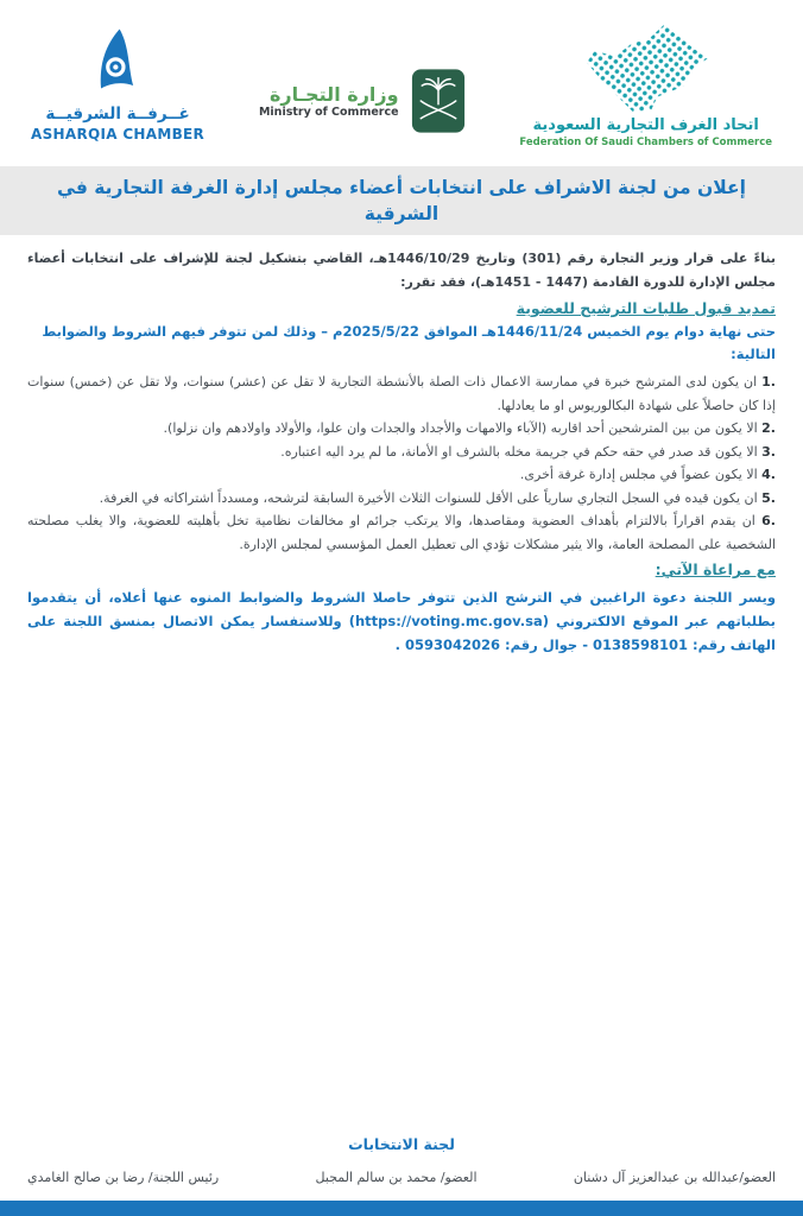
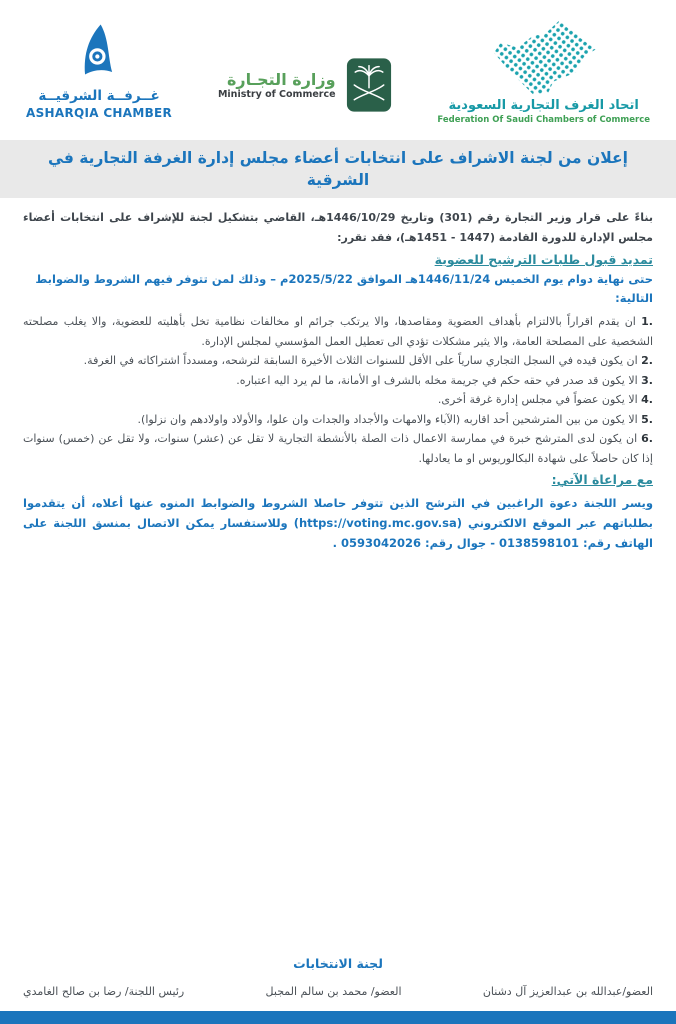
  غــرفــة الشرقيــة
  ASHARQIA CHAMBER
  وزارة التجـارة
  Ministry of Commerce
  اتحاد الغرف التجارية السعودية
  Federation Of Saudi Chambers of Commerce
  إعلان من لجنة الاشراف على انتخابات أعضاء مجلس إدارة الغرفة التجارية في الشرقية
  بناءً على قرار وزير التجارة رقم (301) وتاريخ 1446/10/29هـ، القاضي بتشكيل لجنة للإشراف على انتخابات أعضاء مجلس الإدارة للدورة القادمة (1447 - 1451هـ)، فقد تقرر:
  تمديد قبول طلبات الترشيح للعضوية
  حتى نهاية دوام يوم الخميس 1446/11/24هـ الموافق 2025/5/22م – وذلك لمن تتوفر فيهم الشروط والضوابط التالية:
- 1. ان يكون لدى المترشح خبرة في ممارسة الاعمال ذات الصلة بالأنشطة التجارية لا تقل عن (عشر) سنوات، ولا تقل عن (خمس) سنوات إذا كان حاصلاً على شهادة البكالوريوس او ما يعادلها.
+ 1. ان يقدم اقراراً بالالتزام بأهداف العضوية ومقاصدها، والا يرتكب جرائم او مخالفات نظامية تخل بأهليته للعضوية، والا يغلب مصلحته الشخصية على المصلحة العامة، والا يثير مشكلات تؤدي الى تعطيل العمل المؤسسي لمجلس الإدارة.
- 2. الا يكون من بين المترشحين أحد اقاربه (الآباء والامهات والأجداد والجدات وان علوا، والأولاد واولادهم وان نزلوا).
+ 2. ان يكون قيده في السجل التجاري سارياً على الأقل للسنوات الثلاث الأخيرة السابقة لترشحه، ومسدداً اشتراكاته في الغرفة.
  3. الا يكون قد صدر في حقه حكم في جريمة مخله بالشرف او الأمانة، ما لم يرد اليه اعتباره.
  4. الا يكون عضواً في مجلس إدارة غرفة أخرى.
- 5. ان يكون قيده في السجل التجاري سارياً على الأقل للسنوات الثلاث الأخيرة السابقة لترشحه، ومسدداً اشتراكاته في الغرفة.
+ 5. الا يكون من بين المترشحين أحد اقاربه (الآباء والامهات والأجداد والجدات وان علوا، والأولاد واولادهم وان نزلوا).
- 6. ان يقدم اقراراً بالالتزام بأهداف العضوية ومقاصدها، والا يرتكب جرائم او مخالفات نظامية تخل بأهليته للعضوية، والا يغلب مصلحته الشخصية على المصلحة العامة، والا يثير مشكلات تؤدي الى تعطيل العمل المؤسسي لمجلس الإدارة.
+ 6. ان يكون لدى المترشح خبرة في ممارسة الاعمال ذات الصلة بالأنشطة التجارية لا تقل عن (عشر) سنوات، ولا تقل عن (خمس) سنوات إذا كان حاصلاً على شهادة البكالوريوس او ما يعادلها.
  مع مراعاة الآتي:
  ويسر اللجنة دعوة الراغبين في الترشح الذين تتوفر حاصلا الشروط والضوابط المنوه عنها أعلاه، أن يتقدموا بطلباتهم عبر الموقع الالكتروني (https://voting.mc.gov.sa) وللاستفسار يمكن الاتصال بمنسق اللجنة على الهاتف رقم: 0138598101 - جوال رقم: 0593042026 .
  لجنة الانتخابات
  العضو/عبدالله بن عبدالعزيز آل دشنان
  العضو/ محمد بن سالم المجبل
  رئيس اللجنة/ رضا بن صالح الغامدي
